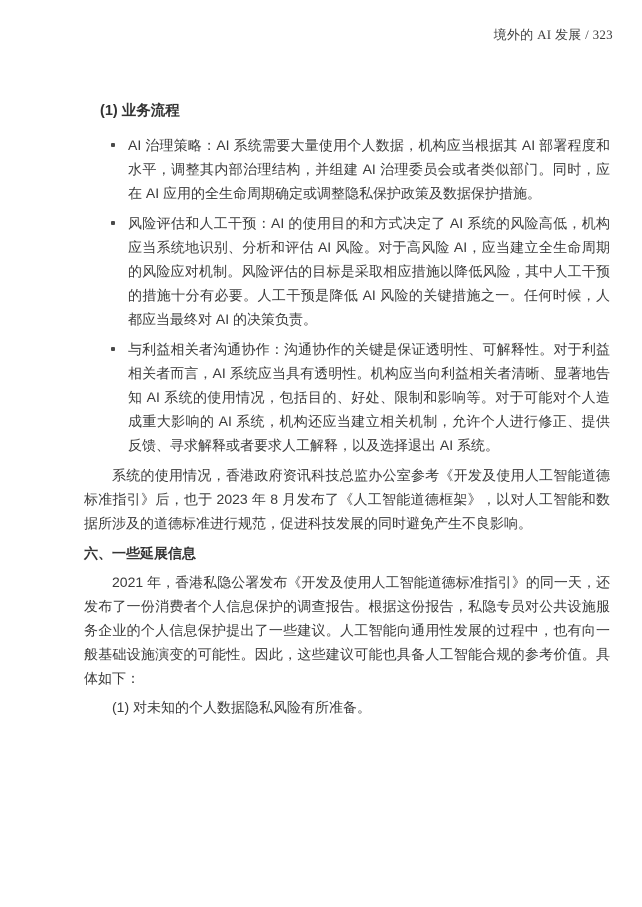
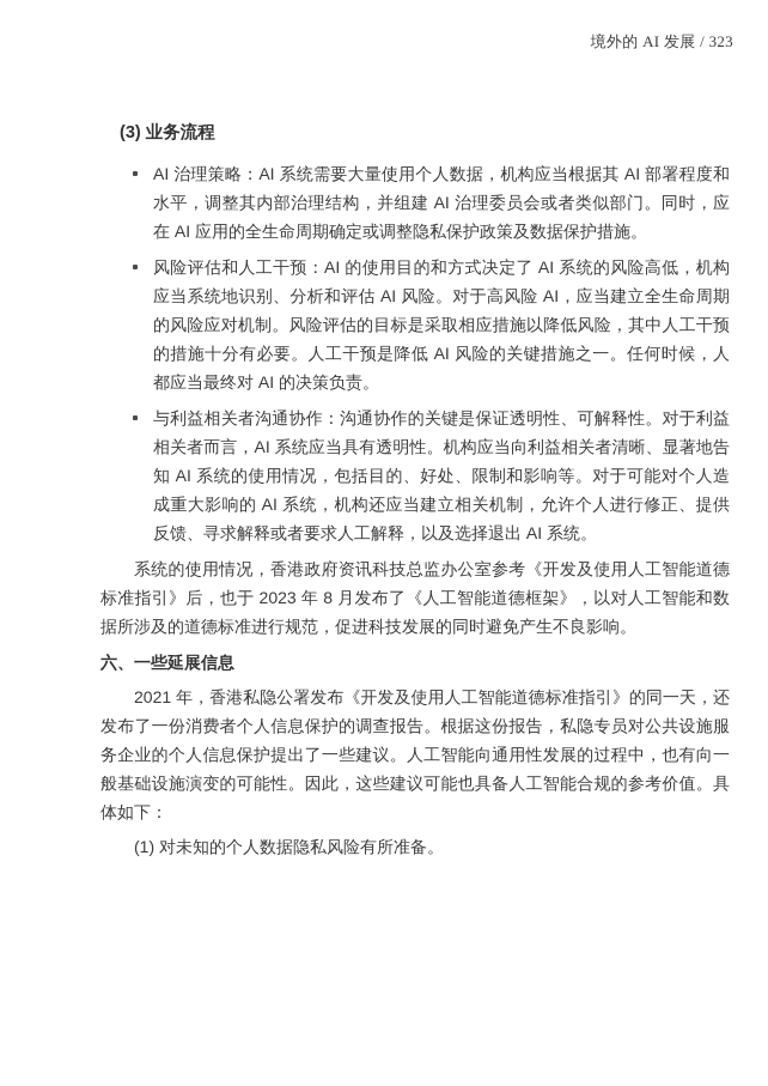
  境外的 AI 发展 / 323
- (1) 业务流程
+ (3) 业务流程
  AI 治理策略：AI 系统需要大量使用个人数据，机构应当根据其 AI 部署程度和水平，调整其内部治理结构，并组建 AI 治理委员会或者类似部门。同时，应在 AI 应用的全生命周期确定或调整隐私保护政策及数据保护措施。
  风险评估和人工干预：AI 的使用目的和方式决定了 AI 系统的风险高低，机构应当系统地识别、分析和评估 AI 风险。对于高风险 AI，应当建立全生命周期的风险应对机制。风险评估的目标是采取相应措施以降低风险，其中人工干预的措施十分有必要。人工干预是降低 AI 风险的关键措施之一。任何时候，人都应当最终对 AI 的决策负责。
  与利益相关者沟通协作：沟通协作的关键是保证透明性、可解释性。对于利益相关者而言，AI 系统应当具有透明性。机构应当向利益相关者清晰、显著地告知 AI 系统的使用情况，包括目的、好处、限制和影响等。对于可能对个人造成重大影响的 AI 系统，机构还应当建立相关机制，允许个人进行修正、提供反馈、寻求解释或者要求人工解释，以及选择退出 AI 系统。
  系统的使用情况，香港政府资讯科技总监办公室参考《开发及使用人工智能道德标准指引》后，也于 2023 年 8 月发布了《人工智能道德框架》，以对人工智能和数据所涉及的道德标准进行规范，促进科技发展的同时避免产生不良影响。
  六、一些延展信息
  2021 年，香港私隐公署发布《开发及使用人工智能道德标准指引》的同一天，还发布了一份消费者个人信息保护的调查报告。根据这份报告，私隐专员对公共设施服务企业的个人信息保护提出了一些建议。人工智能向通用性发展的过程中，也有向一般基础设施演变的可能性。因此，这些建议可能也具备人工智能合规的参考价值。具体如下：
  (1) 对未知的个人数据隐私风险有所准备。
